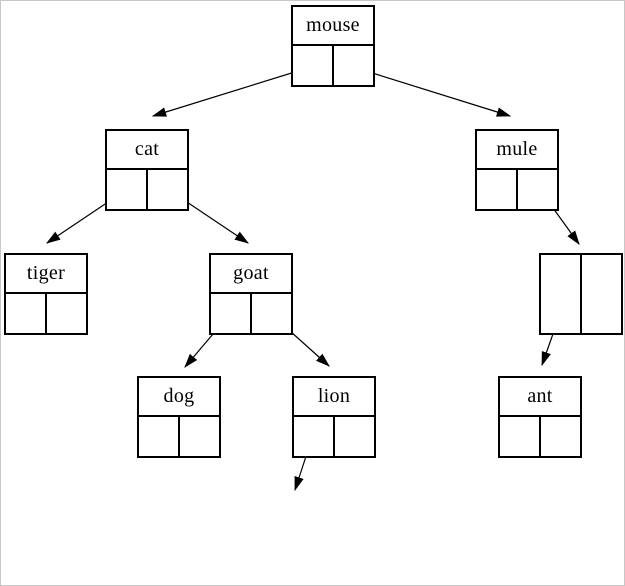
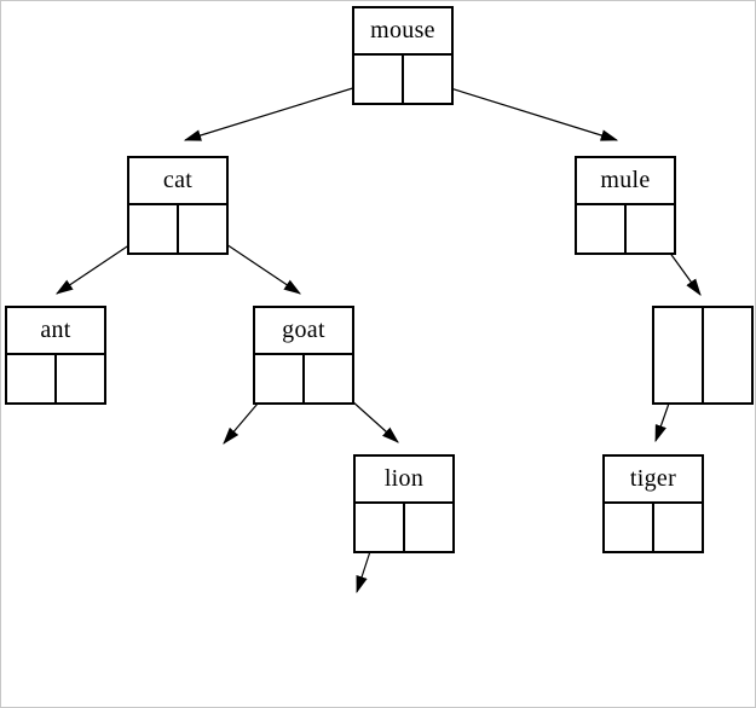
  mouse
  cat
  mule
- tiger
+ ant
  goat
- dog
  lion
- ant
+ tiger
